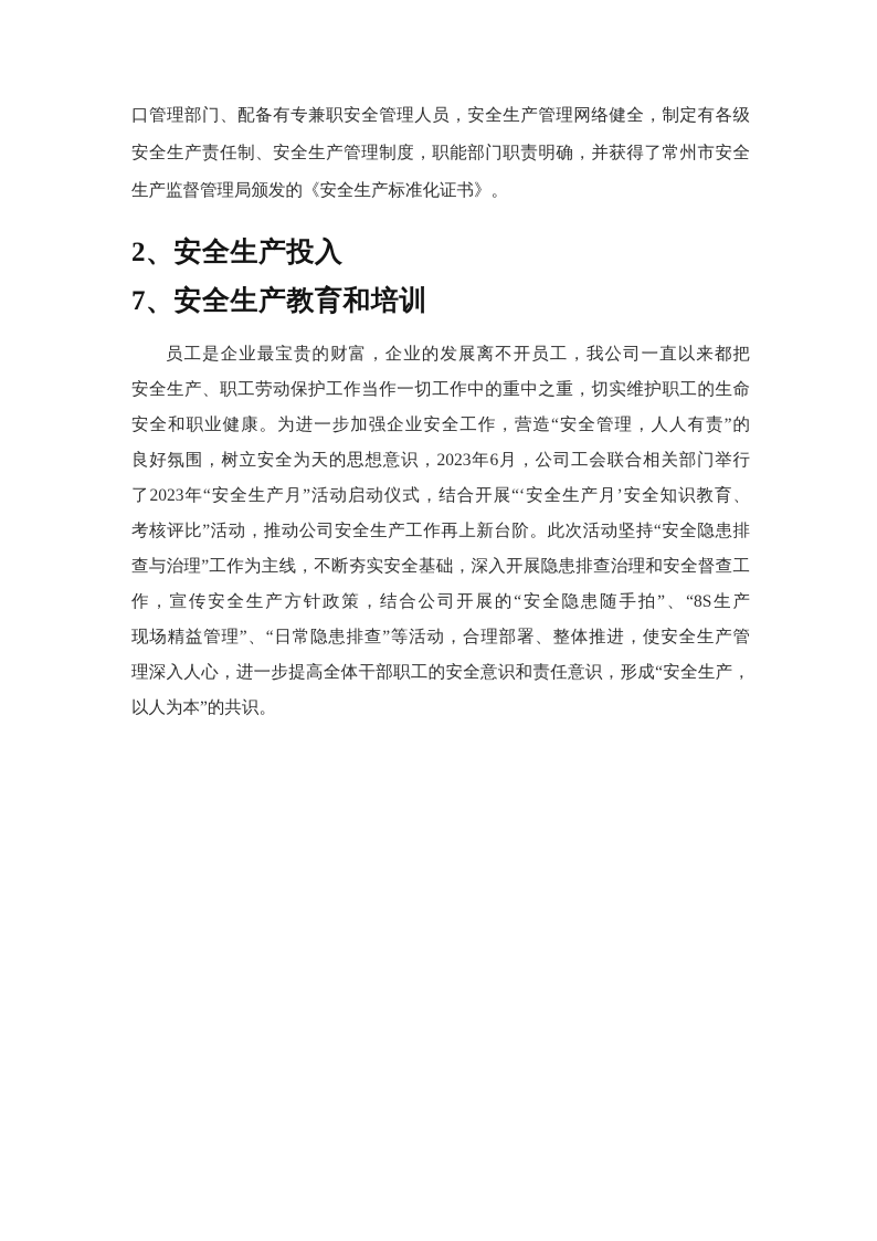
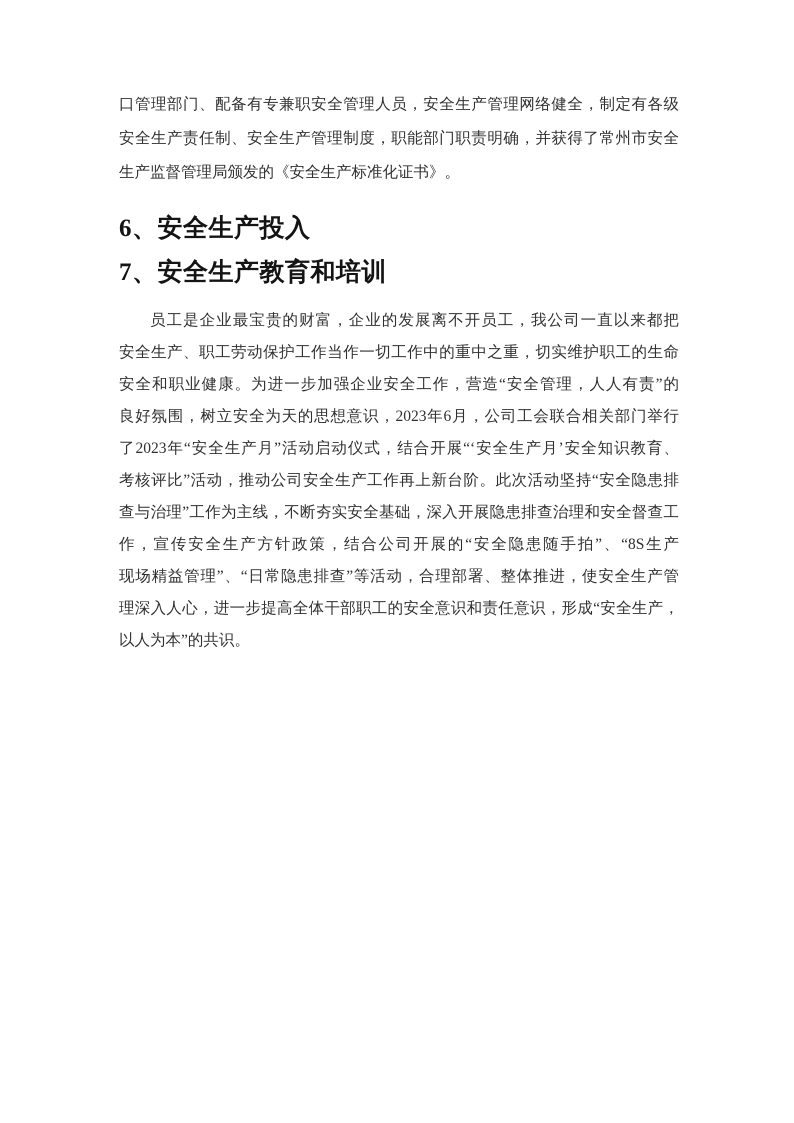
  口管理部门、配备有专兼职安全管理人员，安全生产管理网络健全，制定有各级
  安全生产责任制、安全生产管理制度，职能部门职责明确，并获得了常州市安全
  生产监督管理局颁发的《安全生产标准化证书》。
- 2、安全生产投入
+ 6、安全生产投入
  7、安全生产教育和培训
  员工是企业最宝贵的财富，企业的发展离不开员工，我公司一直以来都把
  安全生产、职工劳动保护工作当作一切工作中的重中之重，切实维护职工的生命
  安全和职业健康。为进一步加强企业安全工作，营造“安全管理，人人有责”的
  良好氛围，树立安全为天的思想意识，2023年6月，公司工会联合相关部门举行
  了2023年“安全生产月”活动启动仪式，结合开展“‘安全生产月’安全知识教育、
  考核评比”活动，推动公司安全生产工作再上新台阶。此次活动坚持“安全隐患排
  查与治理”工作为主线，不断夯实安全基础，深入开展隐患排查治理和安全督查工
  作，宣传安全生产方针政策，结合公司开展的“安全隐患随手拍”、“8S生产
  现场精益管理”、“日常隐患排查”等活动，合理部署、整体推进，使安全生产管
  理深入人心，进一步提高全体干部职工的安全意识和责任意识，形成“安全生产，
  以人为本”的共识。
